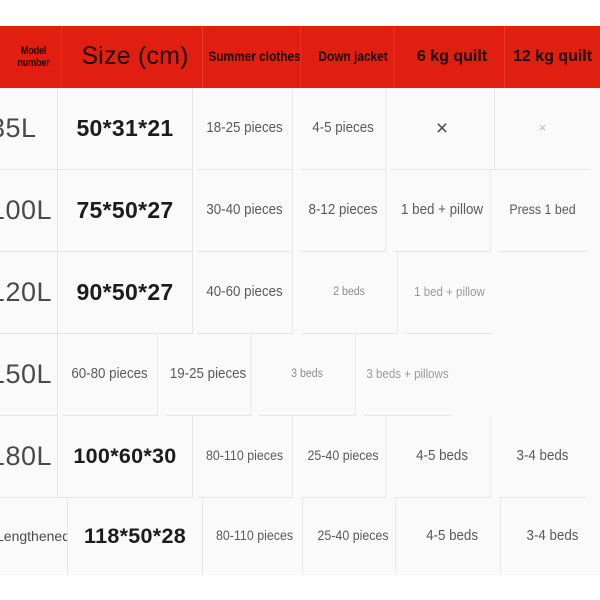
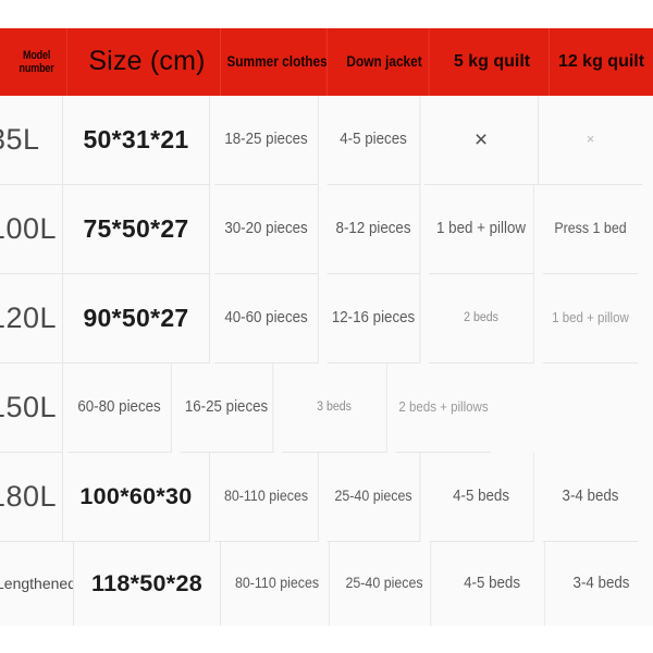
  Model number
  Size (cm)
  Summer clothes
  Down jacket
- 6 kg quilt
+ 5 kg quilt
  12 kg quilt
  50*31*21
  18-25 pieces
  4-5 pieces
  ×
  ×
  00L
  75*50*27
- 30-40 pieces
+ 30-20 pieces
  8-12 pieces
  1 bed + pillow
  Press 1 bed
  20L
  90*50*27
  40-60 pieces
+ 12-16 pieces
  2 beds
  1 bed + pillow
  50L
  60-80 pieces
- 19-25 pieces
+ 16-25 pieces
  3 beds
- 3 beds + pillows
+ 2 beds + pillows
  80L
  100*60*30
  80-110 pieces
  25-40 pieces
  4-5 beds
  3-4 beds
  engthened
  118*50*28
  80-110 pieces
  25-40 pieces
  4-5 beds
  3-4 beds
